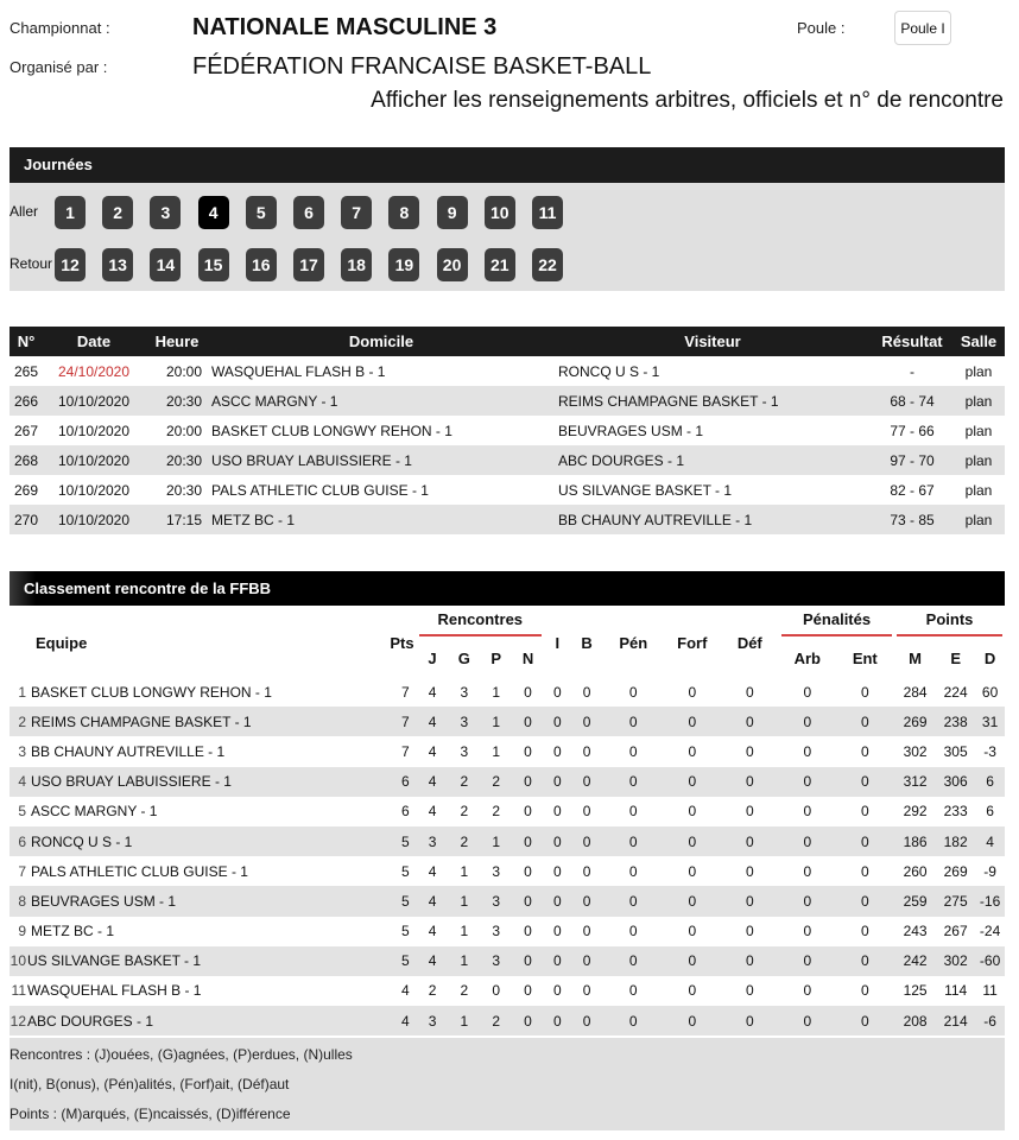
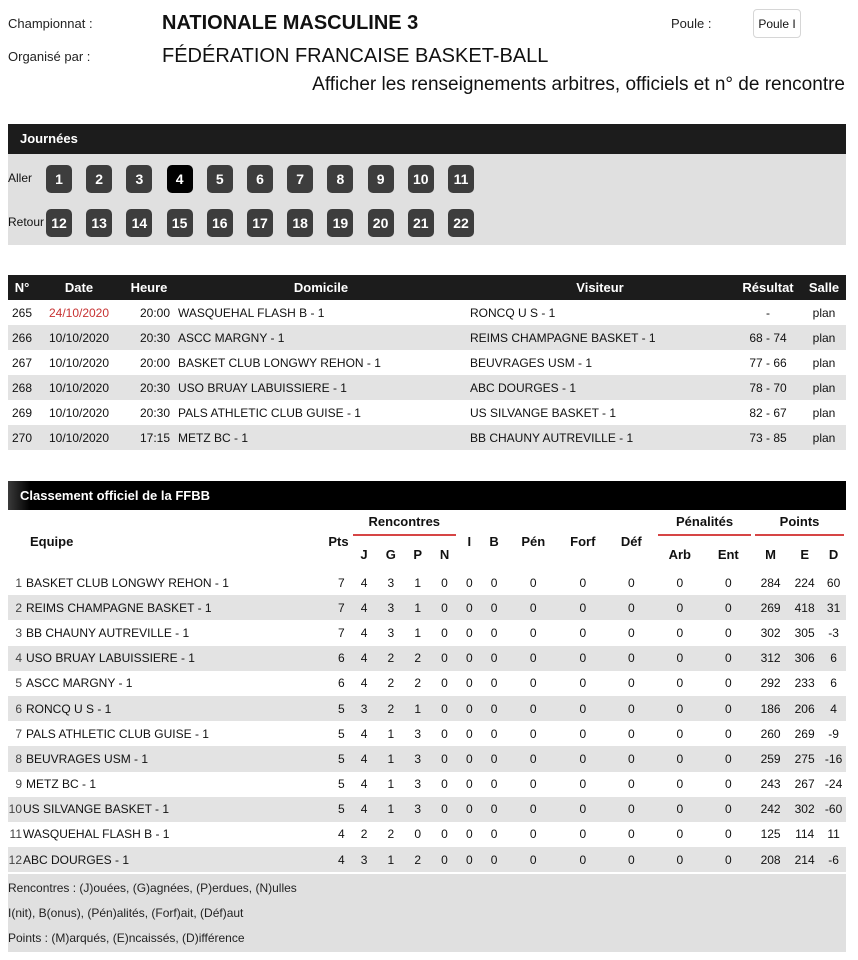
  Championnat :
  NATIONALE MASCULINE 3
  Organisé par :
  FÉDÉRATION FRANCAISE BASKET-BALL
  Poule :
  Poule I
  Afficher les renseignements arbitres, officiels et n° de rencontre
  Journées
  Aller
  Retour
  1
  2
  3
  4
  5
  6
  7
  8
  9
  10
  11
  12
  13
  14
  15
  16
  17
  18
  19
  20
  21
  22
  N°	Date	Heure	Domicile	Visiteur	Résultat	Salle
  265	24/10/2020	20:00	WASQUEHAL FLASH B - 1	RONCQ U S - 1	-	plan
  266	10/10/2020	20:30	ASCC MARGNY - 1	REIMS CHAMPAGNE BASKET - 1	68 - 74	plan
  267	10/10/2020	20:00	BASKET CLUB LONGWY REHON - 1	BEUVRAGES USM - 1	77 - 66	plan
- 268	10/10/2020	20:30	USO BRUAY LABUISSIERE - 1	ABC DOURGES - 1	97 - 70	plan
+ 268	10/10/2020	20:30	USO BRUAY LABUISSIERE - 1	ABC DOURGES - 1	78 - 70	plan
  269	10/10/2020	20:30	PALS ATHLETIC CLUB GUISE - 1	US SILVANGE BASKET - 1	82 - 67	plan
  270	10/10/2020	17:15	METZ BC - 1	BB CHAUNY AUTREVILLE - 1	73 - 85	plan
- Classement rencontre de la FFBB
+ Classement officiel de la FFBB
  Equipe	Pts	Rencontres	I	B	Pén	Forf	Déf	Pénalités	Points
  J	G	P	N	Arb	Ent	M	E	D
  1 BASKET CLUB LONGWY REHON - 1	7	4	3	1	0	0	0	0	0	0	0	0	284	224	60
- 2 REIMS CHAMPAGNE BASKET - 1	7	4	3	1	0	0	0	0	0	0	0	0	269	238	31
+ 2 REIMS CHAMPAGNE BASKET - 1	7	4	3	1	0	0	0	0	0	0	0	0	269	418	31
  3 BB CHAUNY AUTREVILLE - 1	7	4	3	1	0	0	0	0	0	0	0	0	302	305	-3
  4 USO BRUAY LABUISSIERE - 1	6	4	2	2	0	0	0	0	0	0	0	0	312	306	6
  5 ASCC MARGNY - 1	6	4	2	2	0	0	0	0	0	0	0	0	292	233	6
- 6 RONCQ U S - 1	5	3	2	1	0	0	0	0	0	0	0	0	186	182	4
+ 6 RONCQ U S - 1	5	3	2	1	0	0	0	0	0	0	0	0	186	206	4
  7 PALS ATHLETIC CLUB GUISE - 1	5	4	1	3	0	0	0	0	0	0	0	0	260	269	-9
  8 BEUVRAGES USM - 1	5	4	1	3	0	0	0	0	0	0	0	0	259	275	-16
  9 METZ BC - 1	5	4	1	3	0	0	0	0	0	0	0	0	243	267	-24
  10US SILVANGE BASKET - 1	5	4	1	3	0	0	0	0	0	0	0	0	242	302	-60
  11WASQUEHAL FLASH B - 1	4	2	2	0	0	0	0	0	0	0	0	0	125	114	11
  12ABC DOURGES - 1	4	3	1	2	0	0	0	0	0	0	0	0	208	214	-6
  Rencontres : (J)ouées, (G)agnées, (P)erdues, (N)ulles
  I(nit), B(onus), (Pén)alités, (Forf)ait, (Déf)aut
  Points : (M)arqués, (E)ncaissés, (D)ifférence
